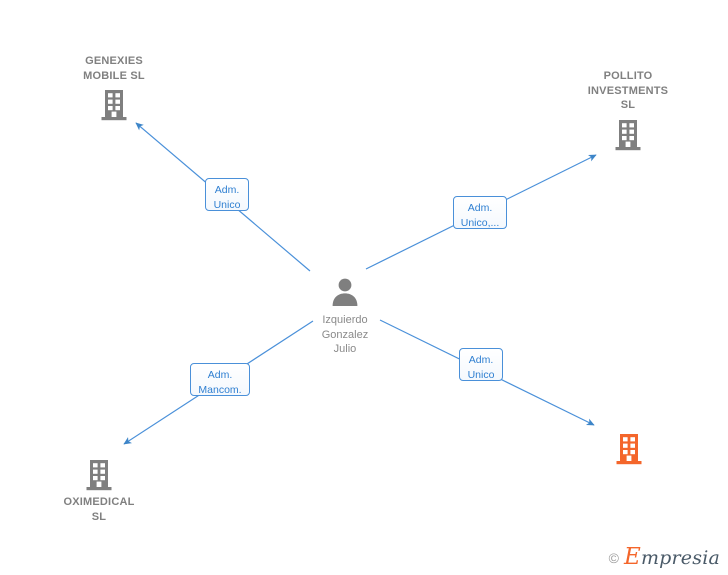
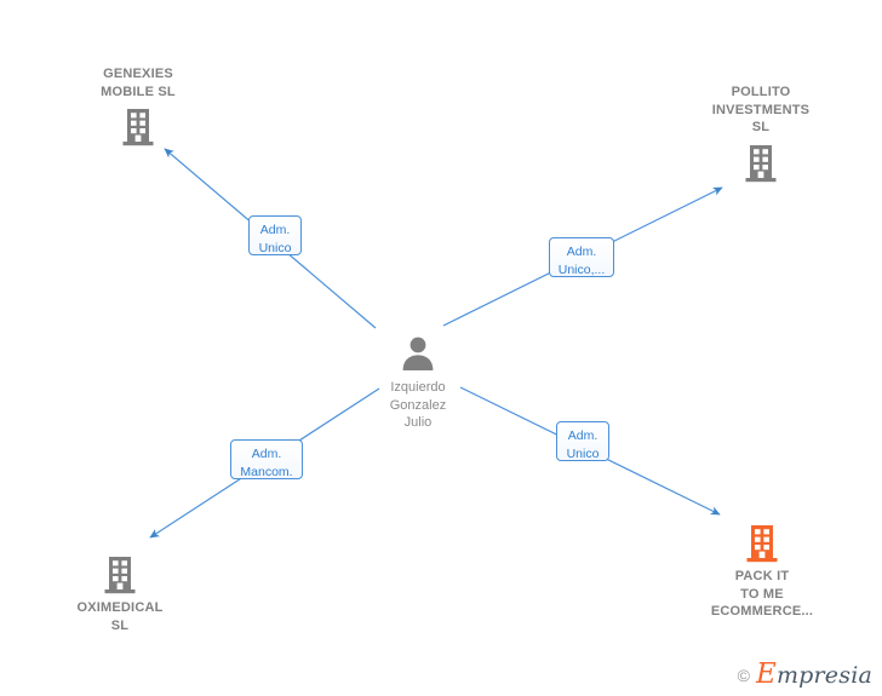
  GENEXIES
  MOBILE SL
  POLLITO
  INVESTMENTS
  SL
  Izquierdo
  Gonzalez
  Julio
  OXIMEDICAL
  SL
+ PACK IT
+ TO ME
+ ECOMMERCE...
  Adm.
  Unico
  Adm.
  Unico,...
  Adm.
  Mancom.
  Adm.
  Unico
  ©
  Empresia
